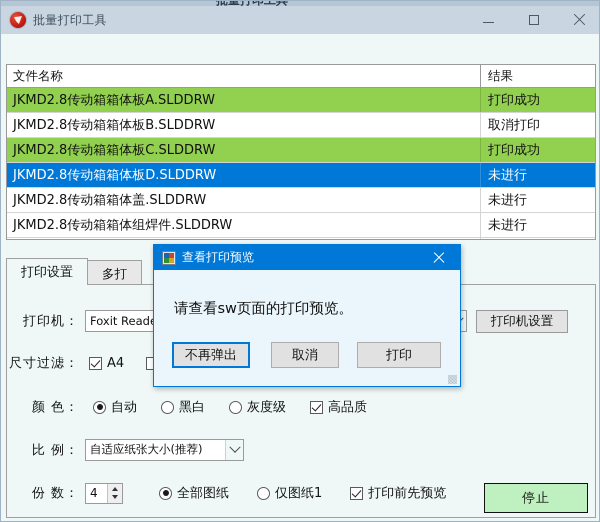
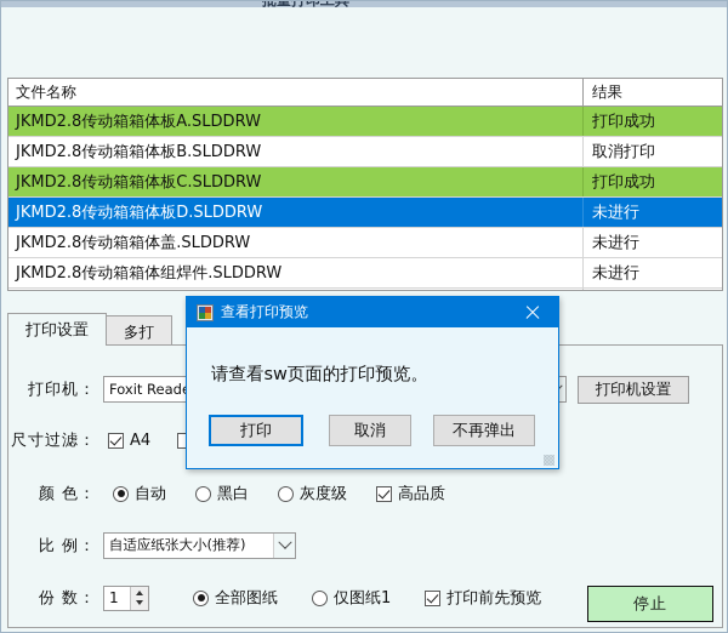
- 批量打印工具
  文件名称
  结果
  JKMD2.8传动箱箱体板A.SLDDRW
  打印成功
  JKMD2.8传动箱箱体板B.SLDDRW
  取消打印
  JKMD2.8传动箱箱体板C.SLDDRW
  打印成功
  JKMD2.8传动箱箱体板D.SLDDRW
  未进行
  JKMD2.8传动箱箱体盖.SLDDRW
  未进行
  JKMD2.8传动箱箱体组焊件.SLDDRW
  未进行
  打印设置
  多打
  打印机：
  打印机设置
  尺寸过滤：
  A4
  颜 色：
  自动
  黑白
  灰度级
  高品质
  比 例：
  自适应纸张大小(推荐)
  份 数：
- 4
+ 1
  全部图纸
  仅图纸1
  打印前先预览
  停止
  查看打印预览
  请查看sw页面的打印预览。
- 不再弹出
+ 打印
  取消
- 打印
+ 不再弹出
